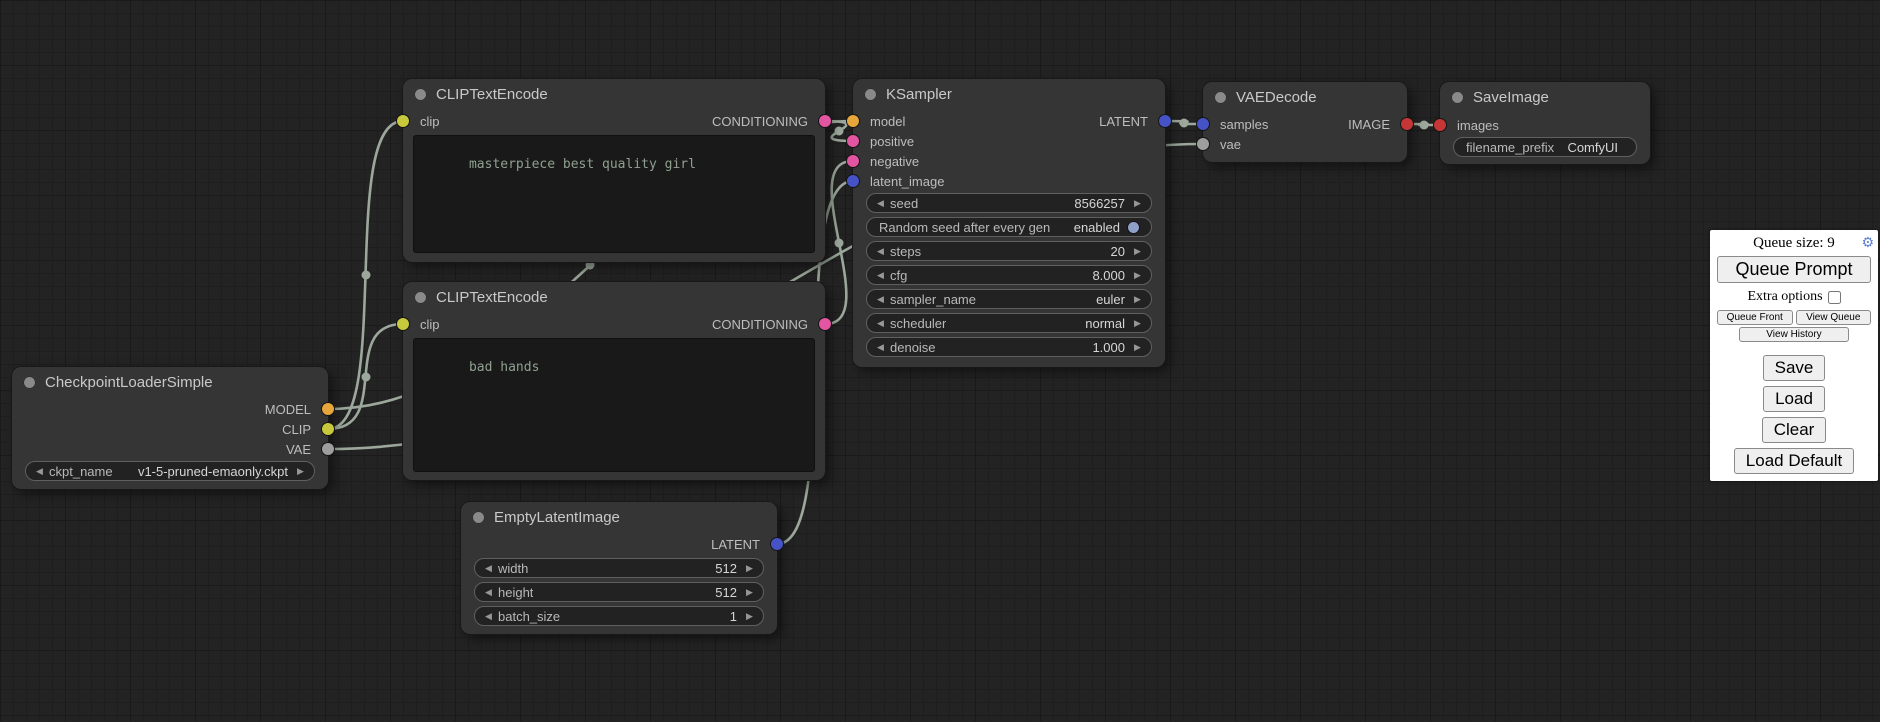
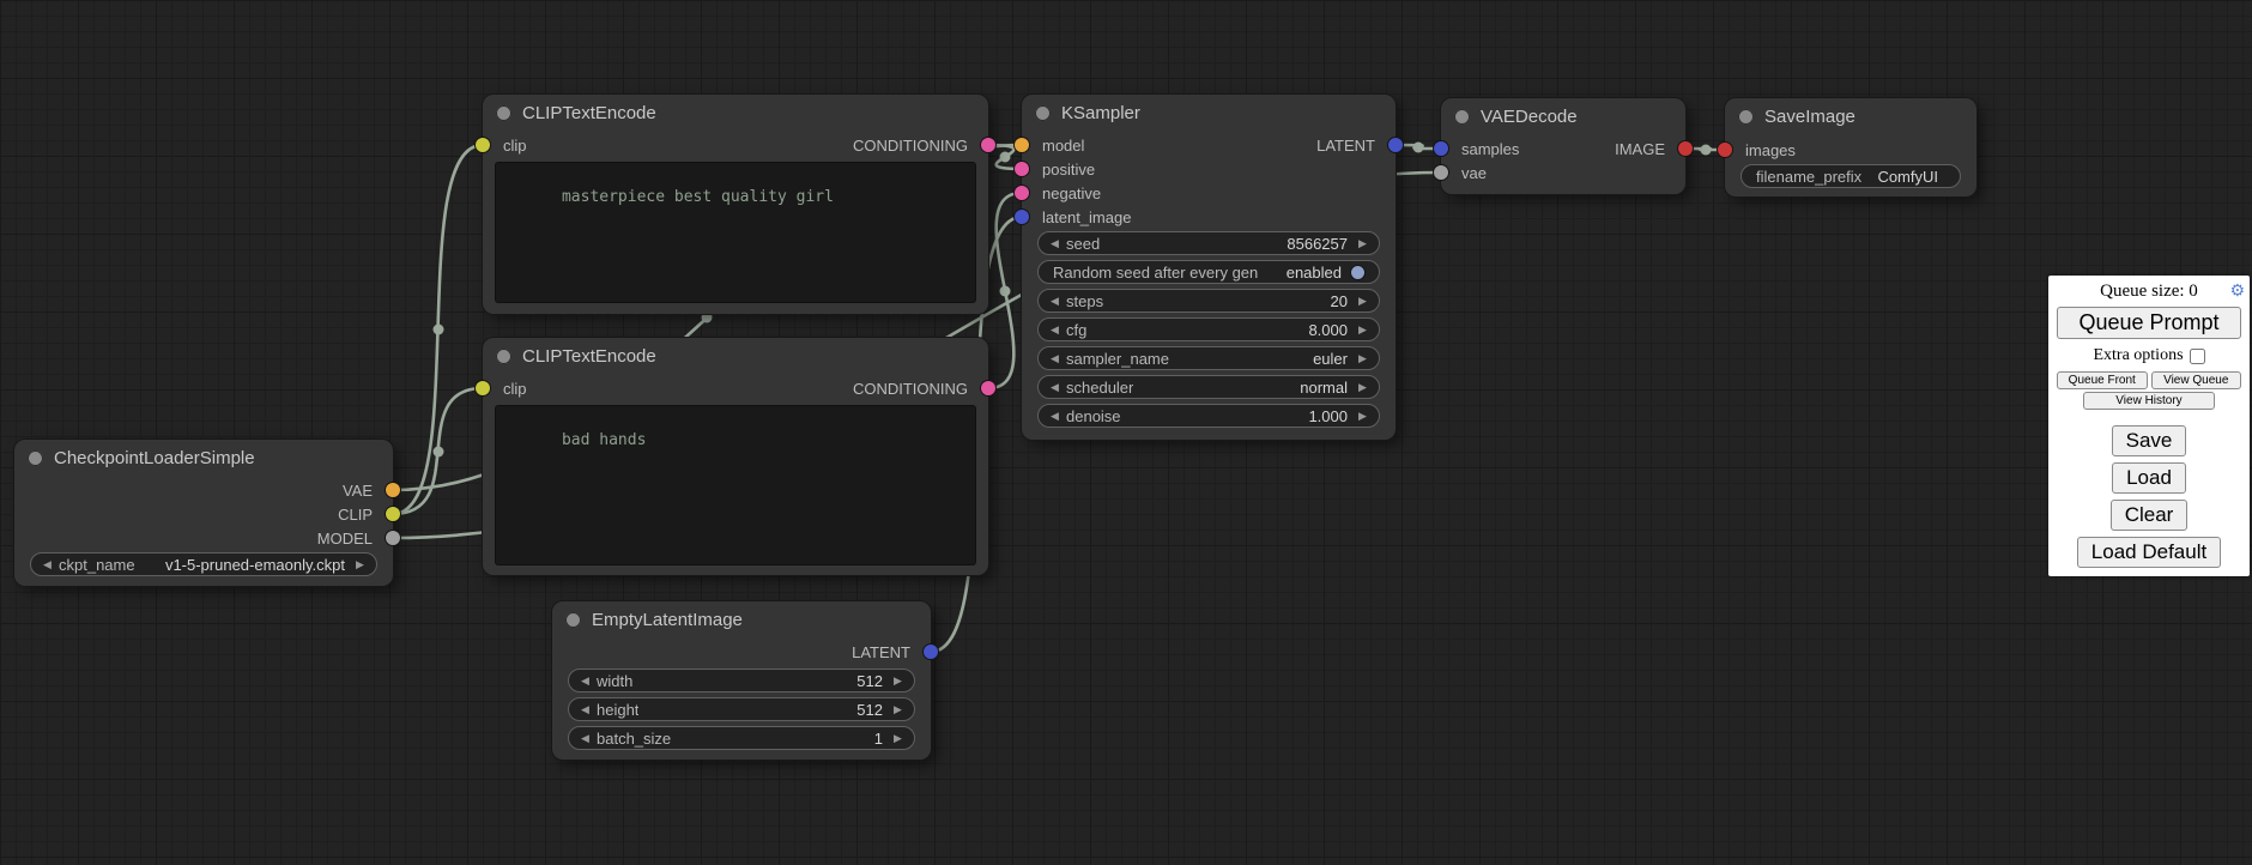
  CheckpointLoaderSimple
- MODEL
+ VAE
  CLIP
- VAE
+ MODEL
  ◀
  ckpt_name
  v1-5-pruned-emaonly.ckpt
  ▶
  CLIPTextEncode
  clip
  CONDITIONING
  masterpiece best quality girl
  CLIPTextEncode
  clip
  CONDITIONING
  bad hands
  EmptyLatentImage
  LATENT
  ◀
  width
  512
  ▶
  ◀
  height
  512
  ▶
  ◀
  batch_size
  1
  ▶
  KSampler
  model
  LATENT
  positive
  negative
  latent_image
  ◀
  seed
  8566257
  ▶
  Random seed after every gen
  enabled
  ◀
  steps
  20
  ▶
  ◀
  cfg
  8.000
  ▶
  ◀
  sampler_name
  euler
  ▶
  ◀
  scheduler
  normal
  ▶
  ◀
  denoise
  1.000
  ▶
  VAEDecode
  samples
  IMAGE
  vae
  SaveImage
  images
  filename_prefix
  ComfyUI
- Queue size: 9
+ Queue size: 0
  ⚙
  Queue Prompt
  Extra options
  Queue Front
  View Queue
  View History
  Save
  Load
  Clear
  Load Default
